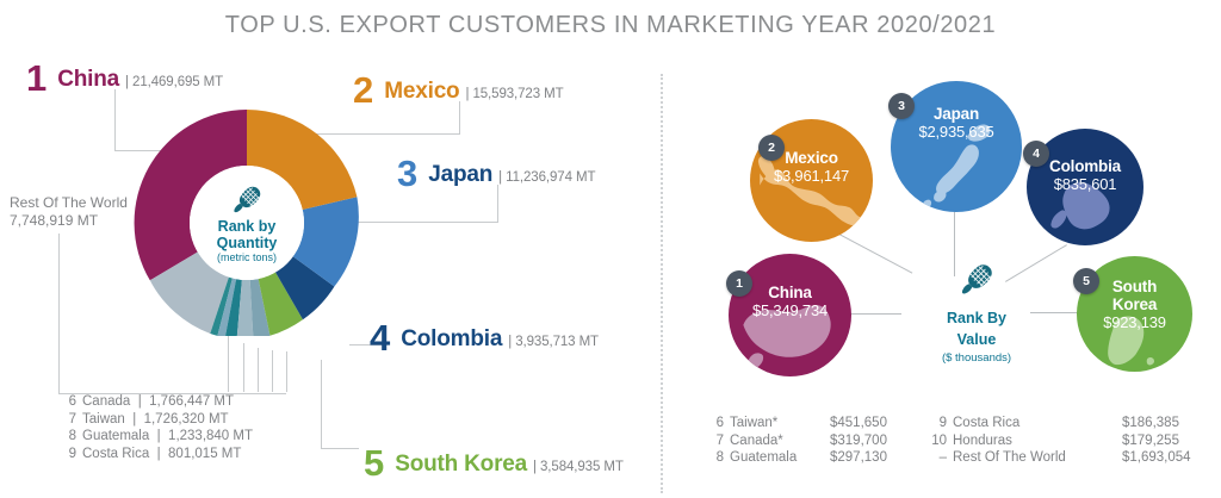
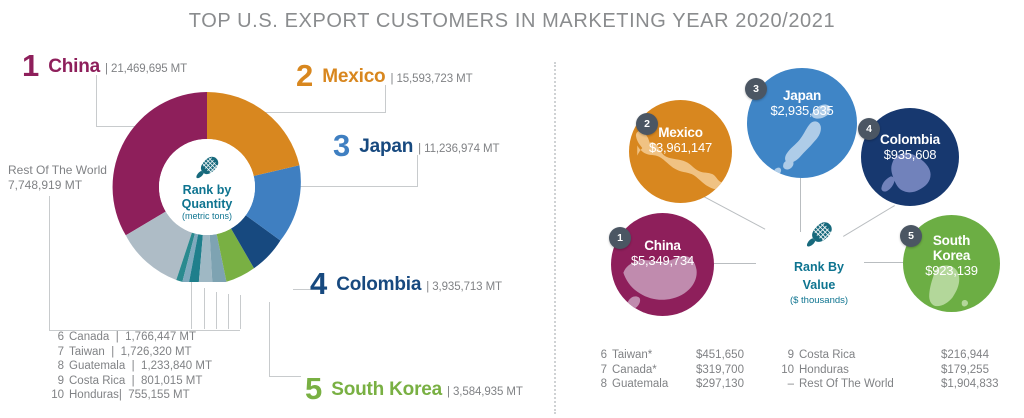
  TOP U.S. EXPORT CUSTOMERS IN MARKETING YEAR 2020/2021
  Rank by
  Quantity
  (metric tons)
  Rest Of The World
  7,748,919 MT
  1 China | 21,469,695 MT
  2 Mexico | 15,593,723 MT
  3 Japan | 11,236,974 MT
  4 Colombia | 3,935,713 MT
  5 South Korea | 3,584,935 MT
  6 Canada | 1,766,447 MT
  7 Taiwan | 1,726,320 MT
  8 Guatemala | 1,233,840 MT
  9 Costa Rica | 801,015 MT
+ 10 Honduras| 755,155 MT
  Mexico
  $3,961,147
  2
  Japan
  $2,935,635
  3
  Colombia
- $835,601
+ $935,608
  4
  China
  $5,349,734
  1
  South
  Korea
  $923,139
  5
  Rank By
  Value
  ($ thousands)
  6
  Taiwan*
  $451,650
  7
  Canada*
  $319,700
  8
  Guatemala
  $297,130
  9
  Costa Rica
- $186,385
+ $216,944
  10
  Honduras
  $179,255
  –
  Rest Of The World
- $1,693,054
+ $1,904,833
